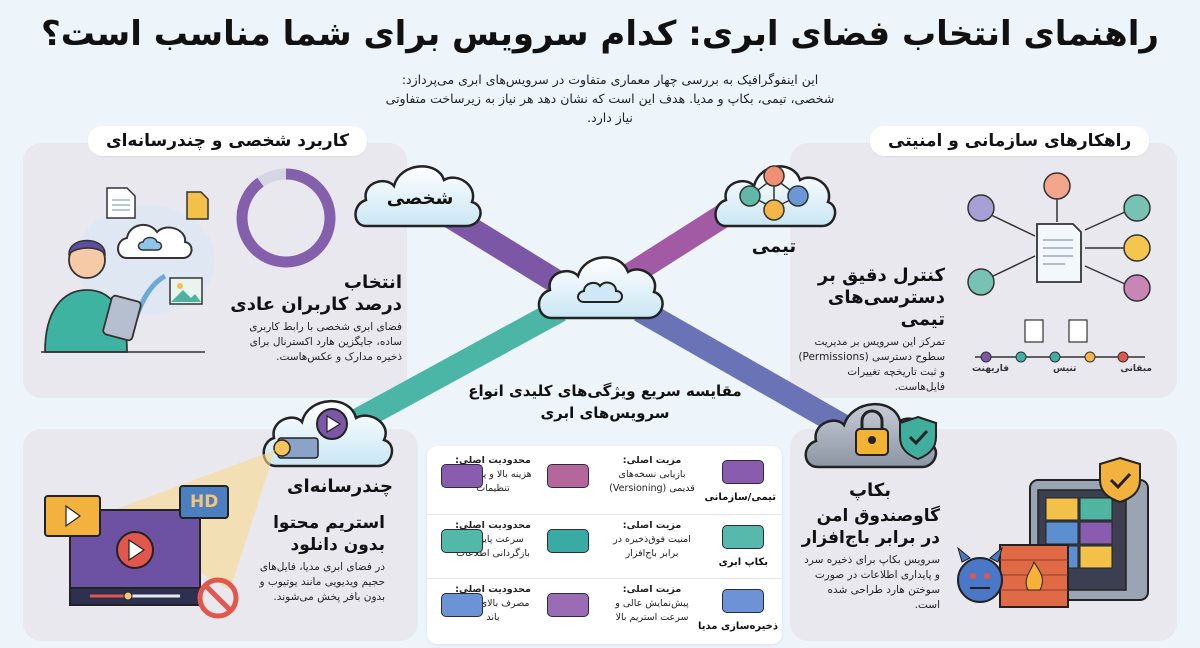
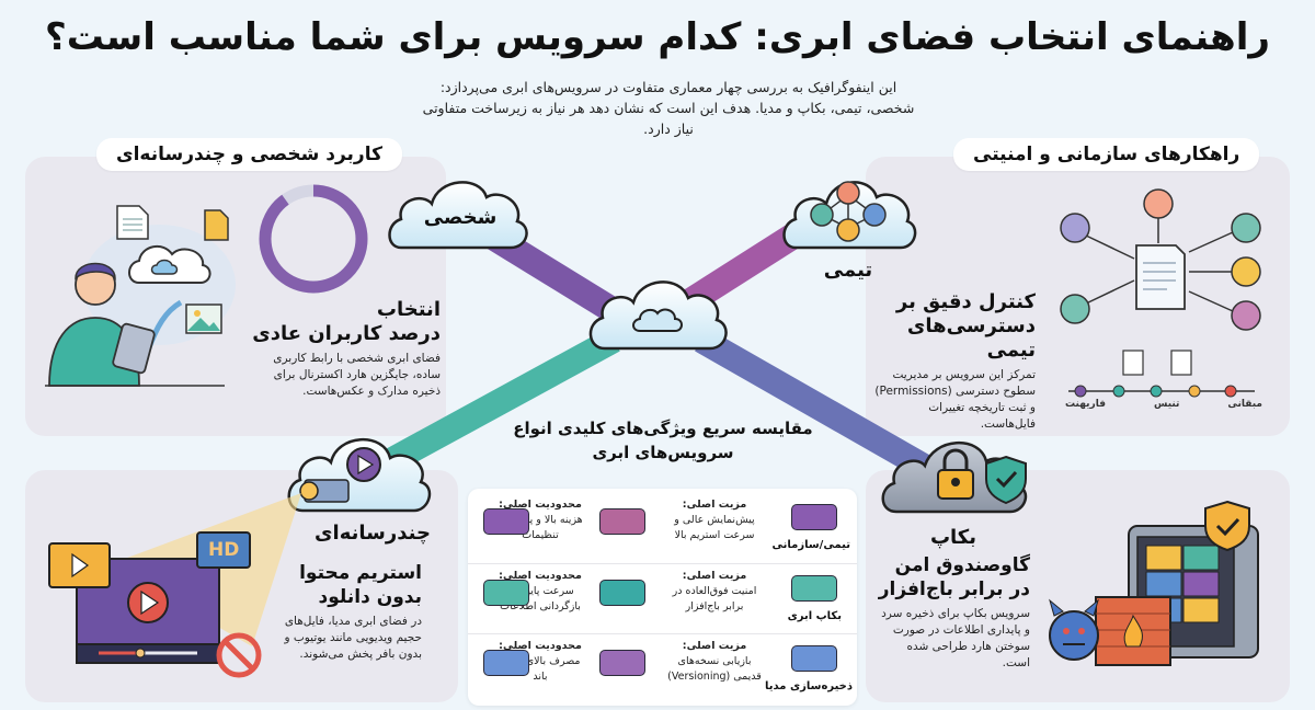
  راهنمای انتخاب فضای ابری: کدام سرویس برای شما مناسب است؟
  این اینفوگرافیک به بررسی چهار معماری متفاوت در سرویس‌های ابری می‌پردازد: شخصی، تیمی، بکاپ و مدیا. هدف این است که نشان دهد هر نیاز به زیرساخت متفاوتی نیاز دارد.
  کاربرد شخصی و چندرسانه‌ای
  راهکارهای سازمانی و امنیتی
  شخصی
  تیمی
  چندرسانه‌ای
  انتخاب
  درصد کاربران عادی
  فضای ابری شخصی با رابط کاربری ساده، جایگزین هارد اکسترنال برای ذخیره مدارک و عکس‌هاست.
  کنترل دقیق بر
  دسترسی‌های تیمی
  تمرکز این سرویس بر مدیریت سطوح دسترسی (Permissions) و ثبت تاریخچه تغییرات فایل‌هاست.
  مبقانی
  تنیس
  فاریهنت
  HD
  استریم محتوا
  بدون دانلود
  در فضای ابری مدیا، فایل‌های حجیم ویدیویی مانند یوتیوب و بدون بافر پخش می‌شوند.
  بکاپ
  گاوصندوق امن
  در برابر باج‌افزار
  سرویس بکاپ برای ذخیره سرد و پایداری اطلاعات در صورت سوختن هارد طراحی شده است.
  مقایسه سریع ویژگی‌های کلیدی انواع سرویس‌های ابری
  تیمی/سازمانی
  مزیت اصلی:
- بازیابی نسخه‌های قدیمی (Versioning)
+ پیش‌نمایش عالی و سرعت استریم بالا
  محدودیت اصلی:
  هزینه بالا و پ تنظیمات
  بکاپ ابری
  مزیت اصلی:
- امنیت فوق‌ذخیره در برابر باج‌افزار
+ امنیت فوق‌العاده در برابر باج‌افزار
  محدودیت اصلی:
  سرعت پای بازگردانی اطلاعات
  ذخیره‌سازی مدیا
  مزیت اصلی:
- پیش‌نمایش عالی و سرعت استریم بالا
+ بازیابی نسخه‌های قدیمی (Versioning)
  محدودیت اصلی:
  مصرف بالای باند
